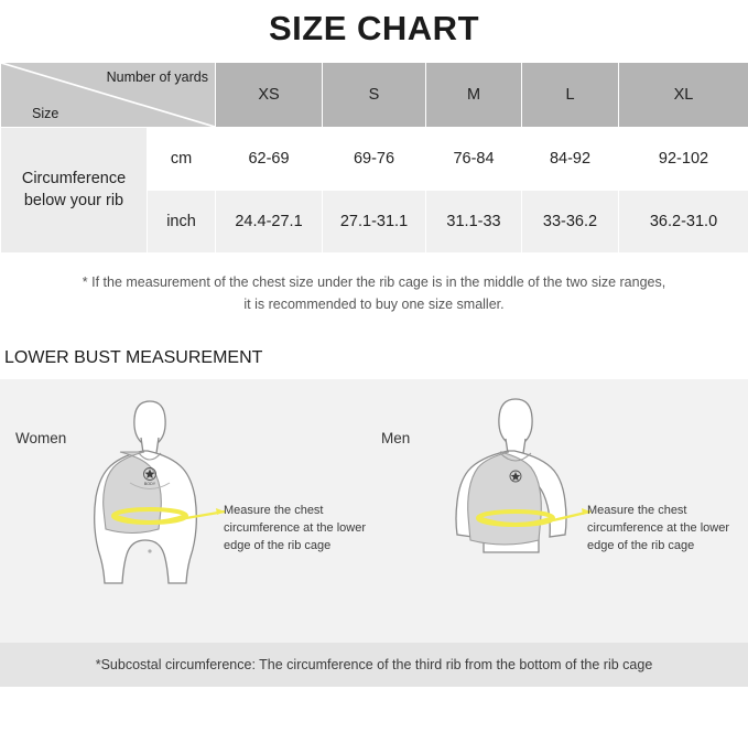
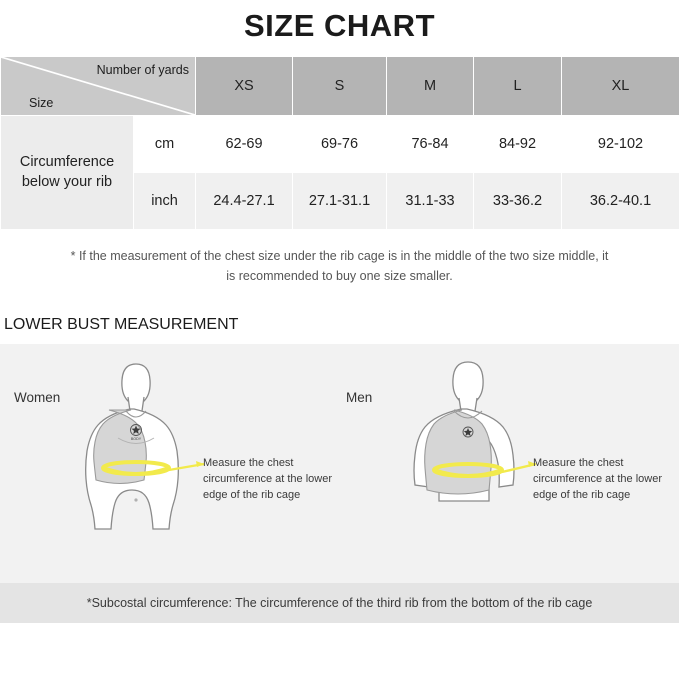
  SIZE CHART
  Number of yards Size	XS	S	M	L	XL
  Circumference below your rib	cm	62-69	69-76	76-84	84-92	92-102
- inch	24.4-27.1	27.1-31.1	31.1-33	33-36.2	36.2-31.0
+ inch	24.4-27.1	27.1-31.1	31.1-33	33-36.2	36.2-40.1
- * If the measurement of the chest size under the rib cage is in the middle of the two size ranges, it is recommended to buy one size smaller.
+ * If the measurement of the chest size under the rib cage is in the middle of the two size middle, it is recommended to buy one size smaller.
  LOWER BUST MEASUREMENT
  Women
  Measure the chest circumference at the lower edge of the rib cage
  Men
  Measure the chest circumference at the lower edge of the rib cage
  *Subcostal circumference: The circumference of the third rib from the bottom of the rib cage
